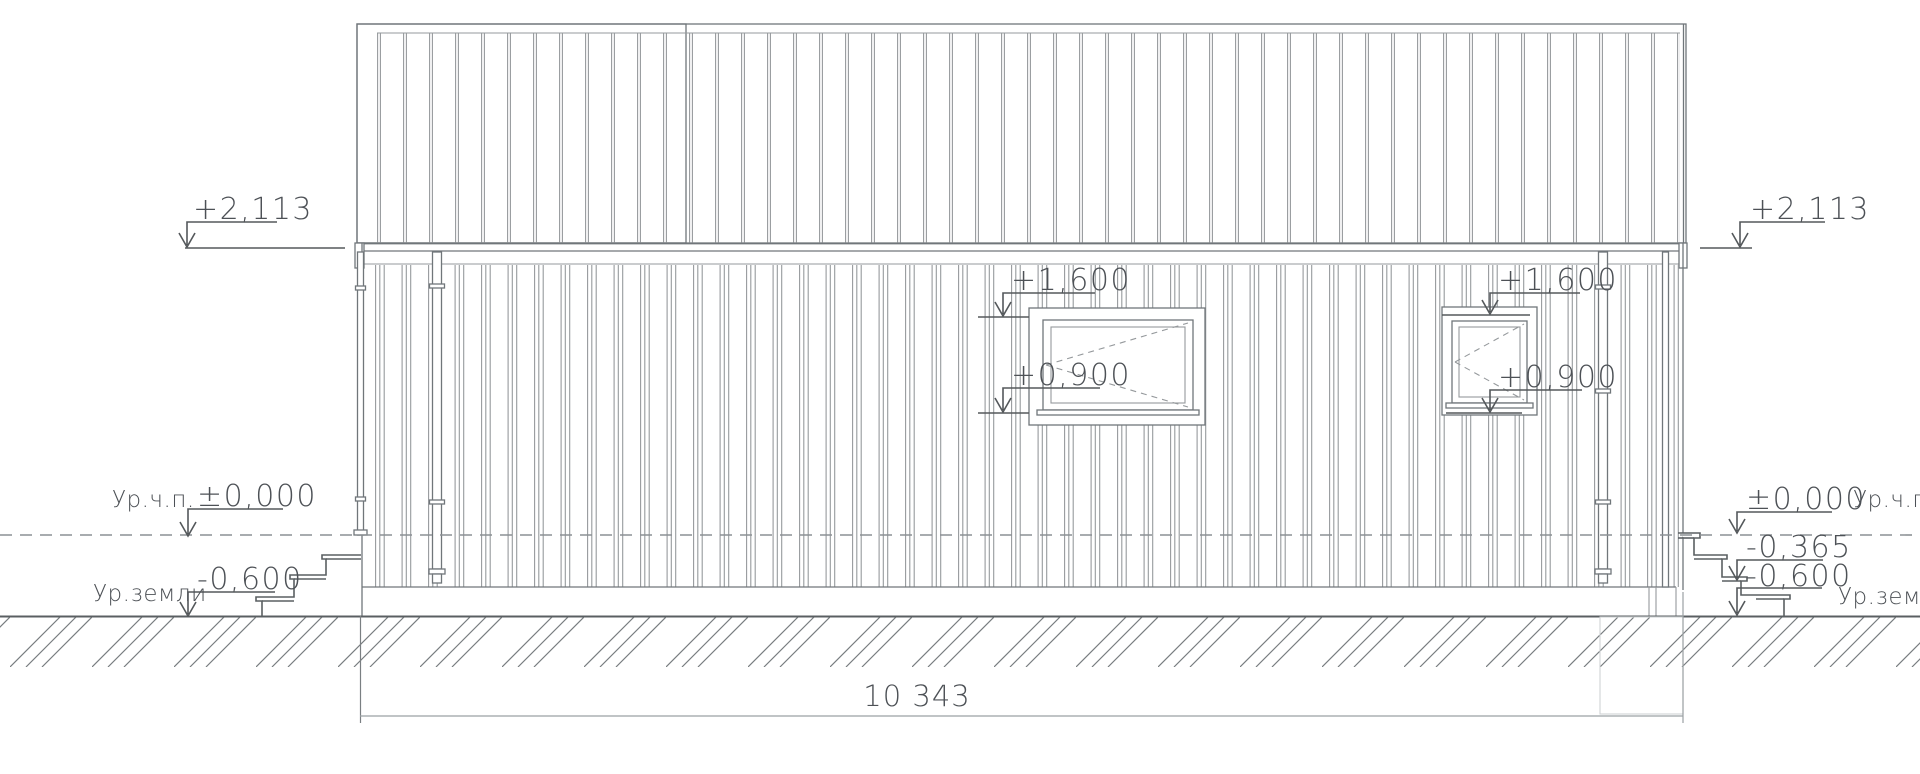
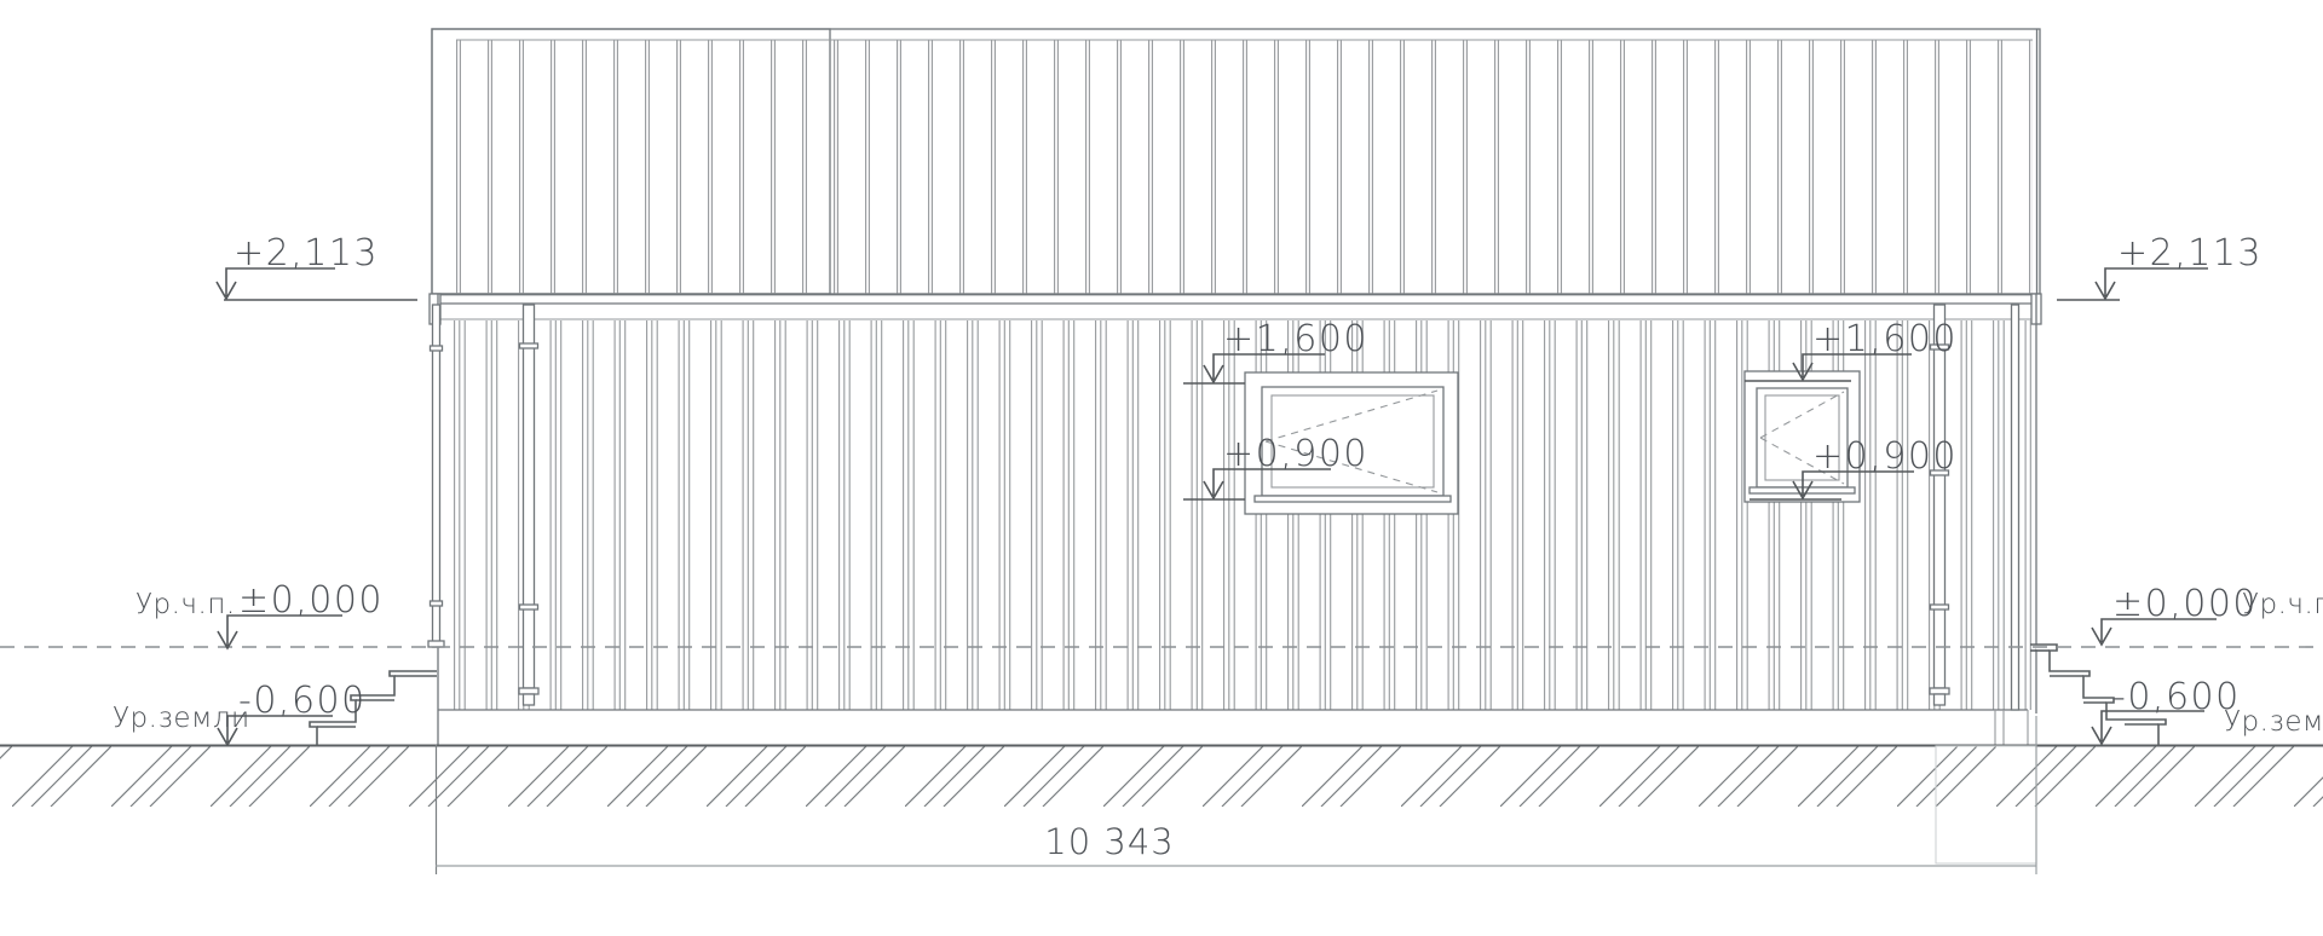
  10 343
  +2,113
  +2,113
  +1,600
  +0,900
  +1,600
  +0,900
  ±0,000
  -0,600
  ±0,000
- -0,365
  -0,600
  Ур.ч.п.
  Ур.земли
  Ур.ч.
  Ур.зем
